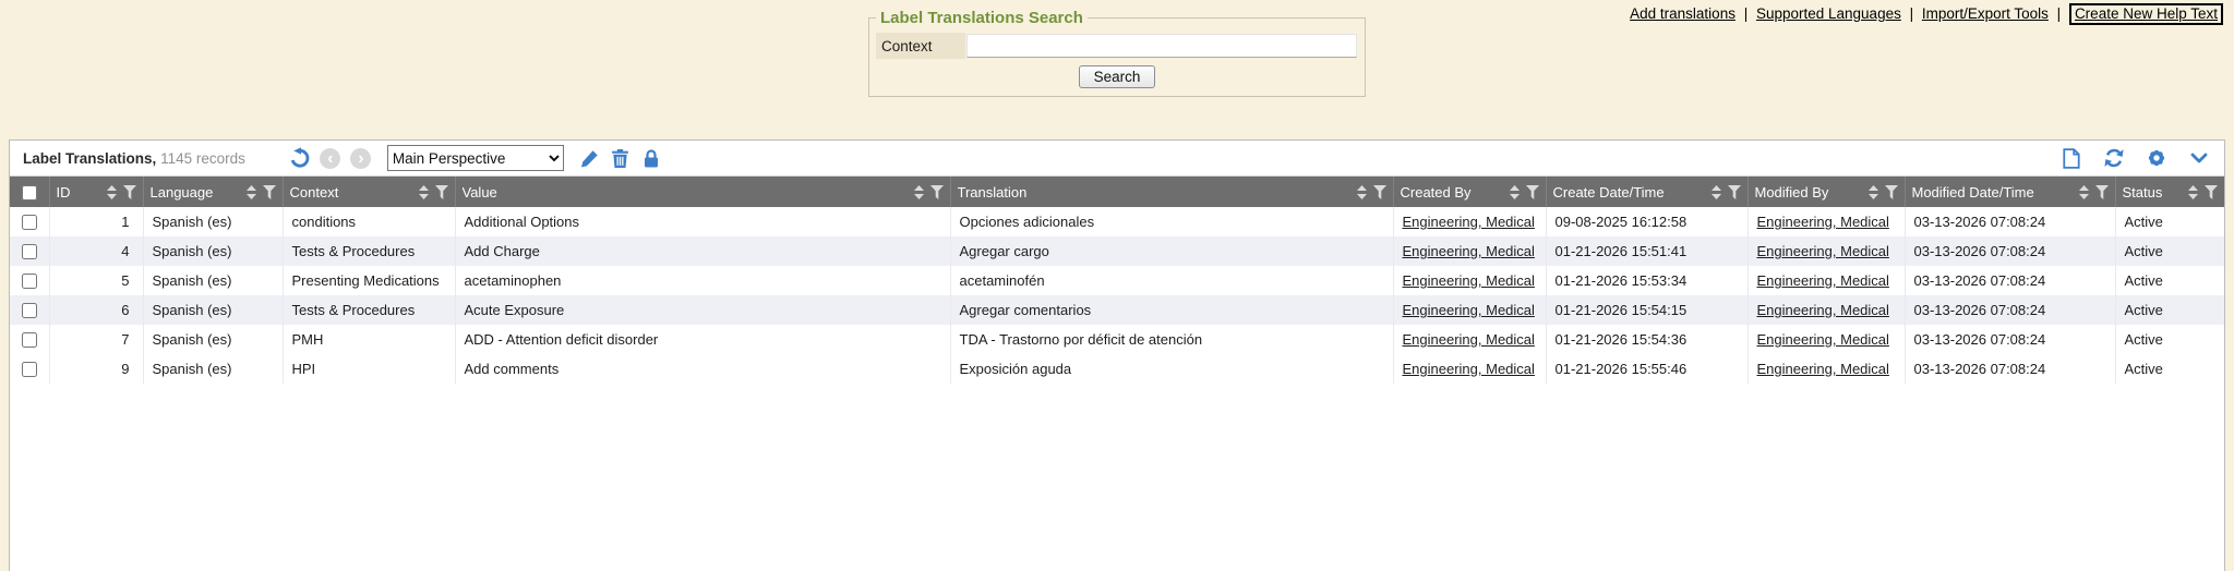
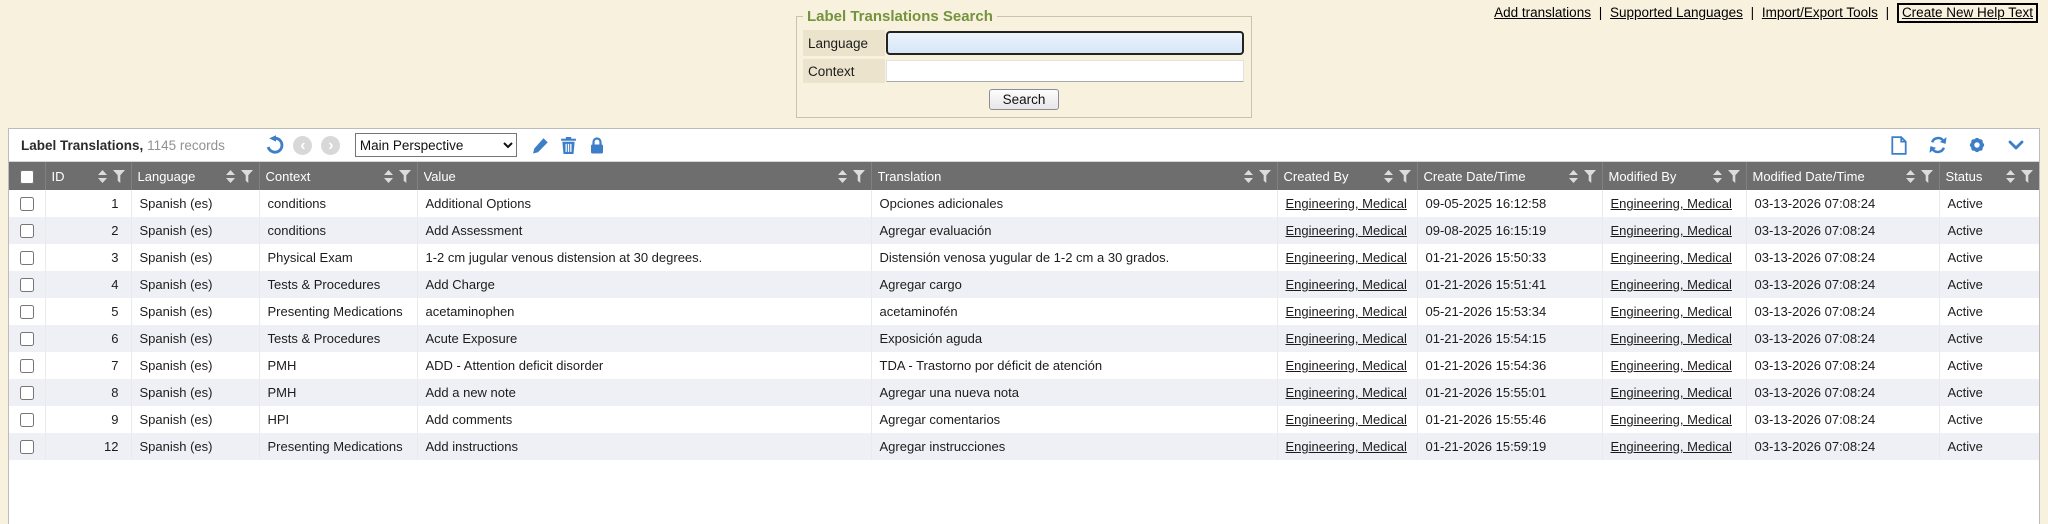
  Add translations | Supported Languages | Import/Export Tools | Create New Help Text
  Label Translations Search
+ Language
  Context
  Search
  Label Translations, 1145 records
  ‹
  ›
  Main Perspective
  	ID	Language	Context	Value	Translation	Created By	Create Date/Time	Modified By	Modified Date/Time	Status
- 	1	Spanish (es)	conditions	Additional Options	Opciones adicionales	Engineering, Medical	09-08-2025 16:12:58	Engineering, Medical	03-13-2026 07:08:24	Active
+ 	1	Spanish (es)	conditions	Additional Options	Opciones adicionales	Engineering, Medical	09-05-2025 16:12:58	Engineering, Medical	03-13-2026 07:08:24	Active
+ 	2	Spanish (es)	conditions	Add Assessment	Agregar evaluación	Engineering, Medical	09-08-2025 16:15:19	Engineering, Medical	03-13-2026 07:08:24	Active
+ 	3	Spanish (es)	Physical Exam	1-2 cm jugular venous distension at 30 degrees.	Distensión venosa yugular de 1-2 cm a 30 grados.	Engineering, Medical	01-21-2026 15:50:33	Engineering, Medical	03-13-2026 07:08:24	Active
  	4	Spanish (es)	Tests & Procedures	Add Charge	Agregar cargo	Engineering, Medical	01-21-2026 15:51:41	Engineering, Medical	03-13-2026 07:08:24	Active
- 	5	Spanish (es)	Presenting Medications	acetaminophen	acetaminofén	Engineering, Medical	01-21-2026 15:53:34	Engineering, Medical	03-13-2026 07:08:24	Active
+ 	5	Spanish (es)	Presenting Medications	acetaminophen	acetaminofén	Engineering, Medical	05-21-2026 15:53:34	Engineering, Medical	03-13-2026 07:08:24	Active
- 	6	Spanish (es)	Tests & Procedures	Acute Exposure	Agregar comentarios	Engineering, Medical	01-21-2026 15:54:15	Engineering, Medical	03-13-2026 07:08:24	Active
+ 	6	Spanish (es)	Tests & Procedures	Acute Exposure	Exposición aguda	Engineering, Medical	01-21-2026 15:54:15	Engineering, Medical	03-13-2026 07:08:24	Active
  	7	Spanish (es)	PMH	ADD - Attention deficit disorder	TDA - Trastorno por déficit de atención	Engineering, Medical	01-21-2026 15:54:36	Engineering, Medical	03-13-2026 07:08:24	Active
+ 	8	Spanish (es)	PMH	Add a new note	Agregar una nueva nota	Engineering, Medical	01-21-2026 15:55:01	Engineering, Medical	03-13-2026 07:08:24	Active
- 	9	Spanish (es)	HPI	Add comments	Exposición aguda	Engineering, Medical	01-21-2026 15:55:46	Engineering, Medical	03-13-2026 07:08:24	Active
+ 	9	Spanish (es)	HPI	Add comments	Agregar comentarios	Engineering, Medical	01-21-2026 15:55:46	Engineering, Medical	03-13-2026 07:08:24	Active
+ 	12	Spanish (es)	Presenting Medications	Add instructions	Agregar instrucciones	Engineering, Medical	01-21-2026 15:59:19	Engineering, Medical	03-13-2026 07:08:24	Active
